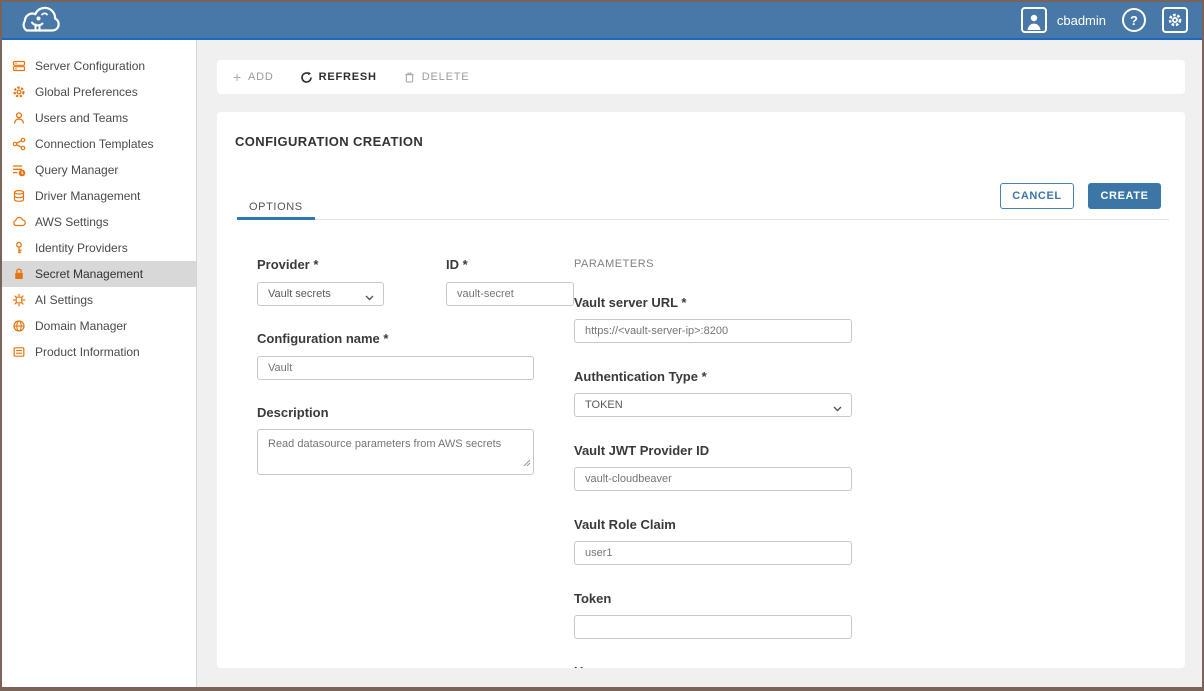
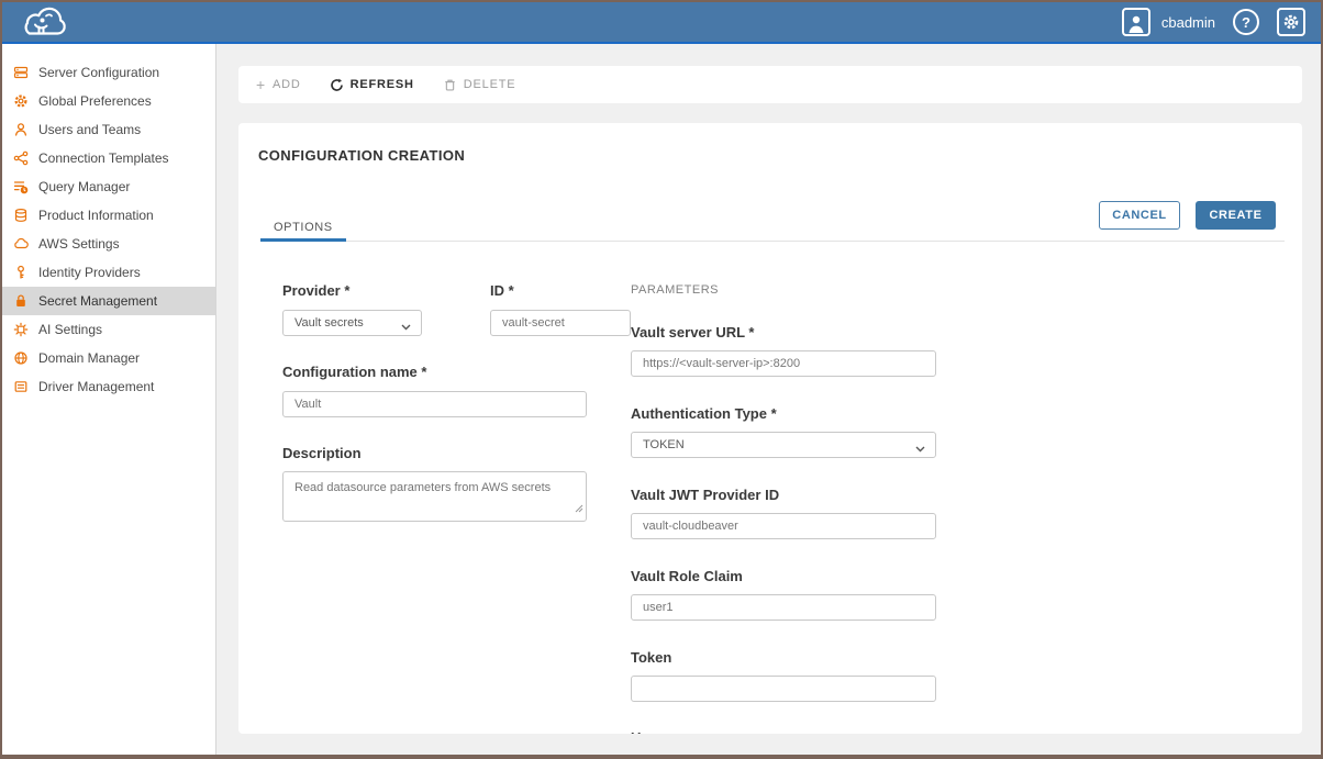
  cbadmin
  ?
  Server Configuration
  Global Preferences
  Users and Teams
  Connection Templates
  Query Manager
- Driver Management
+ Product Information
  AWS Settings
  Identity Providers
  Secret Management
  AI Settings
  Domain Manager
- Product Information
+ Driver Management
  +
  ADD
  REFRESH
  DELETE
  CONFIGURATION CREATION
  CANCEL
  CREATE
  OPTIONS
  Provider *
  Vault secrets
  ID *
  vault-secret
  Configuration name *
  Vault
  Description
  Read datasource parameters from AWS secrets
  PARAMETERS
  Vault server URL *
  https://<vault-server-ip>:8200
  Authentication Type *
  TOKEN
  Vault JWT Provider ID
  vault-cloudbeaver
  Vault Role Claim
  user1
  Token
